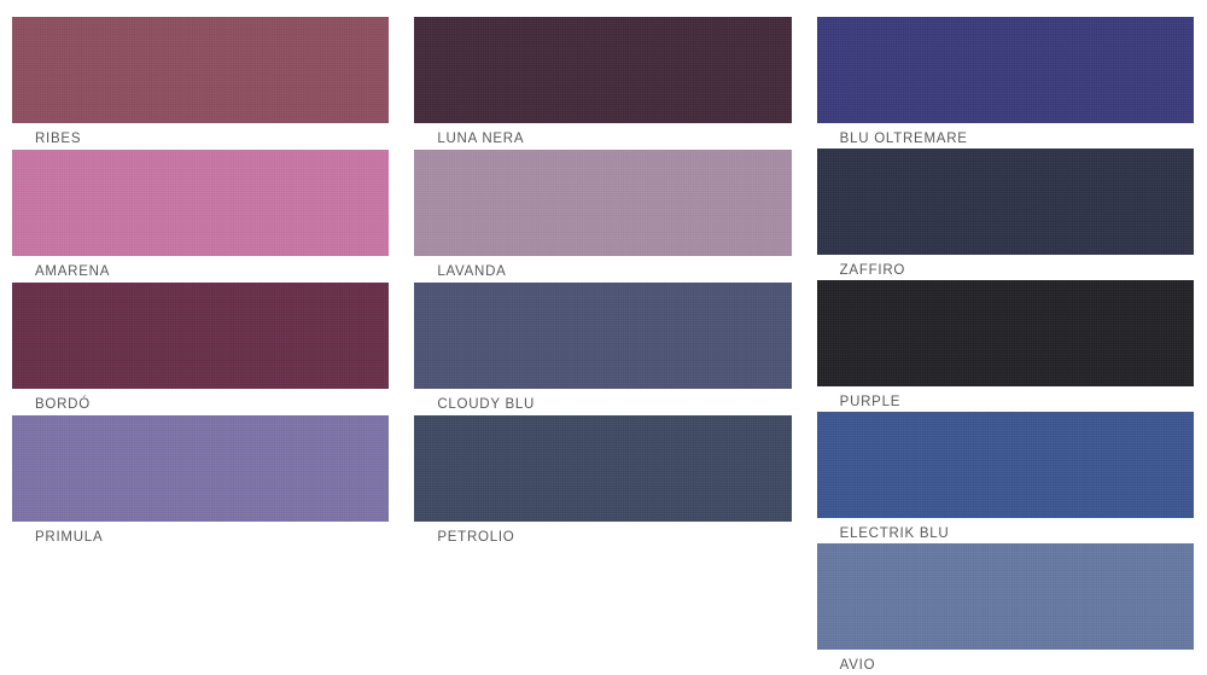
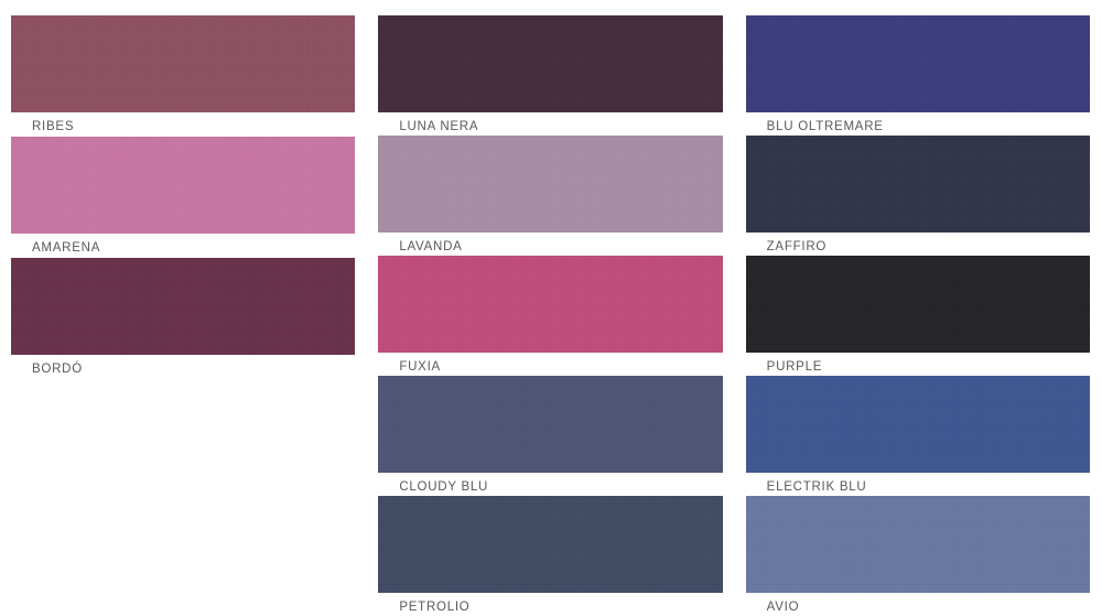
  RIBES
  AMARENA
  BORDÓ
- PRIMULA
  LUNA NERA
  LAVANDA
+ FUXIA
  CLOUDY BLU
  PETROLIO
  BLU OLTREMARE
  ZAFFIRO
  PURPLE
  ELECTRIK BLU
  AVIO
